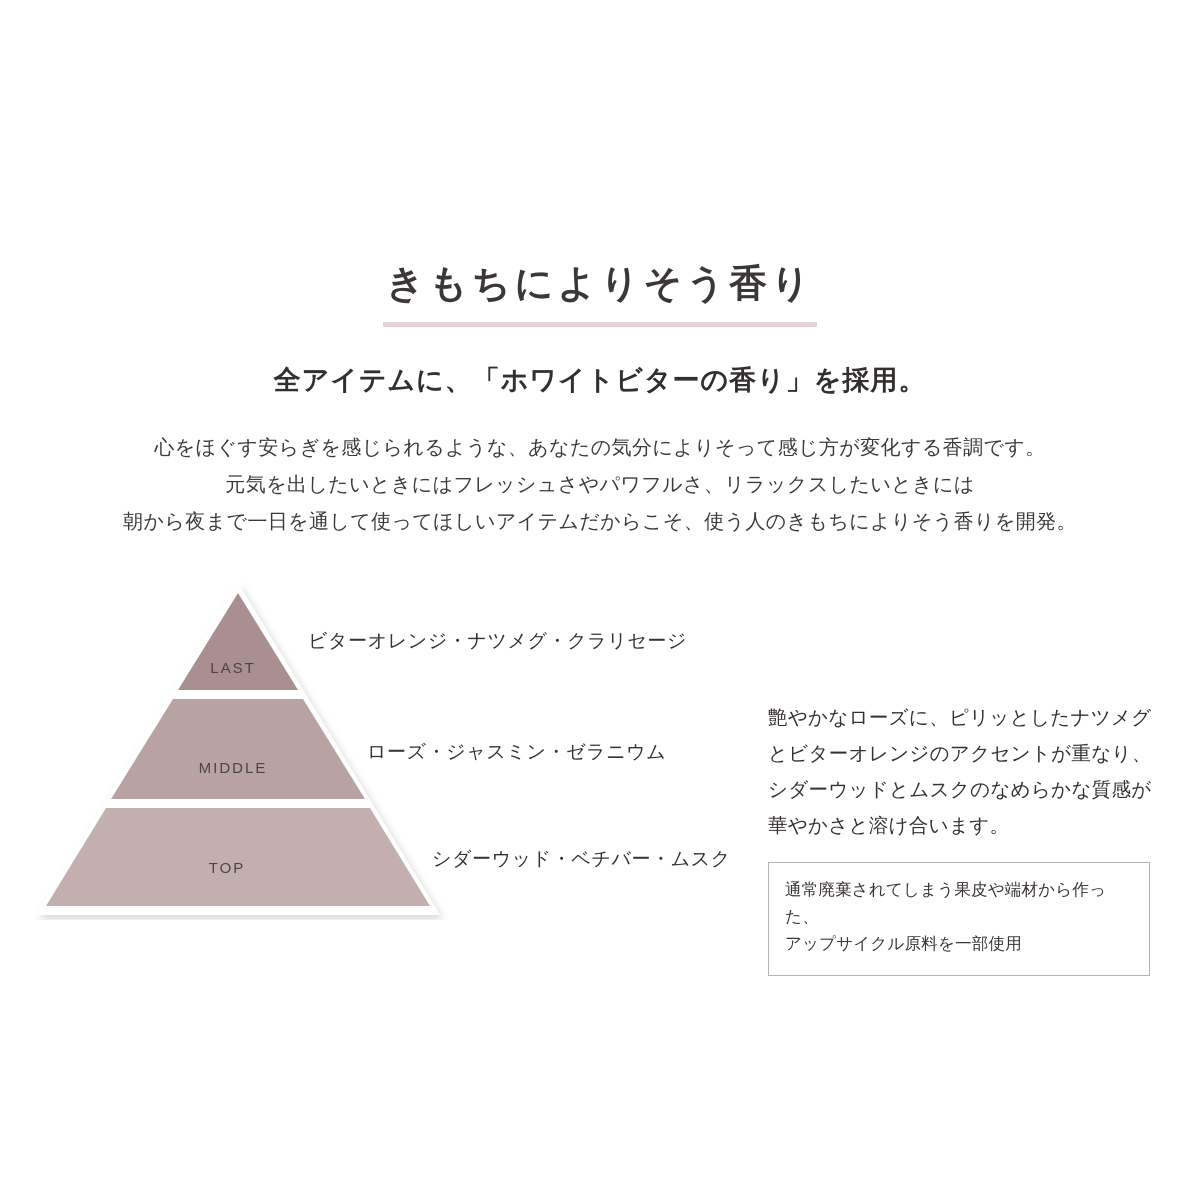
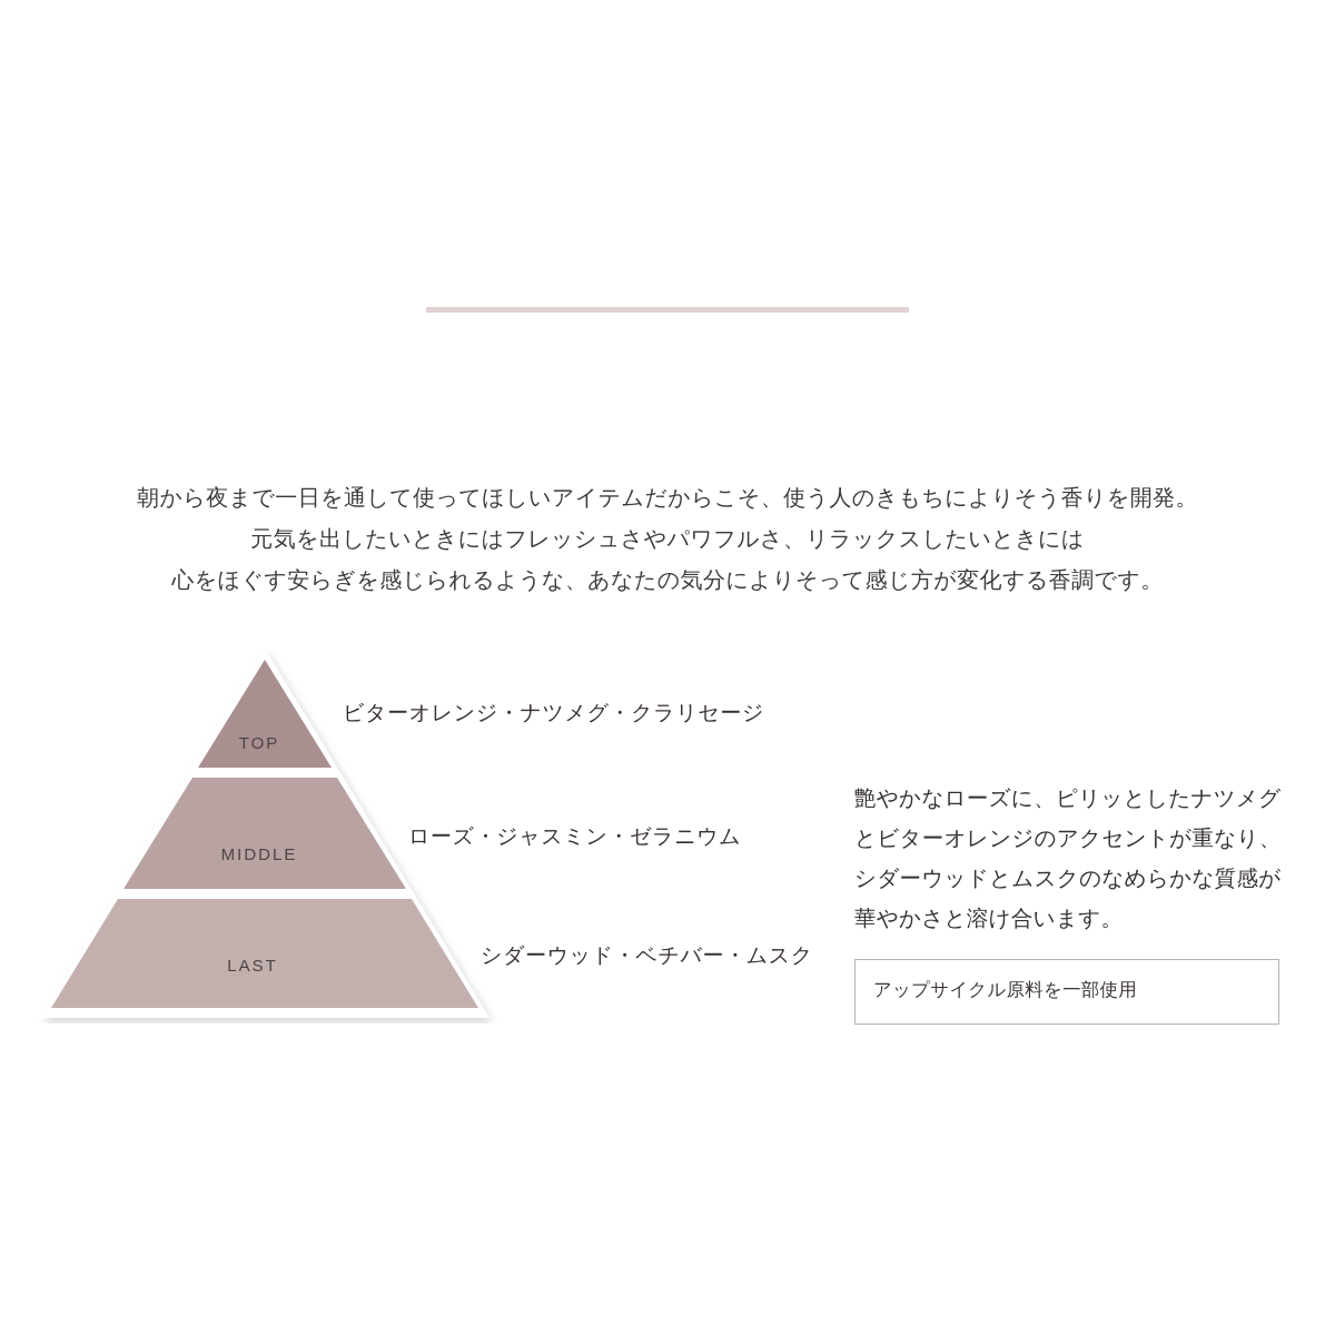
- きもちによりそう香り
- 全アイテムに、「ホワイトビターの香り」を採用。
- 心をほぐす安らぎを感じられるような、あなたの気分によりそって感じ方が変化する香調です。
+ 朝から夜まで一日を通して使ってほしいアイテムだからこそ、使う人のきもちによりそう香りを開発。
  元気を出したいときにはフレッシュさやパワフルさ、リラックスしたいときには
- 朝から夜まで一日を通して使ってほしいアイテムだからこそ、使う人のきもちによりそう香りを開発。
+ 心をほぐす安らぎを感じられるような、あなたの気分によりそって感じ方が変化する香調です。
- LAST
+ TOP
  MIDDLE
- TOP
+ LAST
  ビターオレンジ・ナツメグ・クラリセージ
  ローズ・ジャスミン・ゼラニウム
  シダーウッド・ベチバー・ムスク
  艶やかなローズに、ピリッとしたナツメグとビターオレンジのアクセントが重なり、シダーウッドとムスクのなめらかな質感が華やかさと溶け合います。
- 通常廃棄されてしまう果皮や端材から作った、
  アップサイクル原料を一部使用
